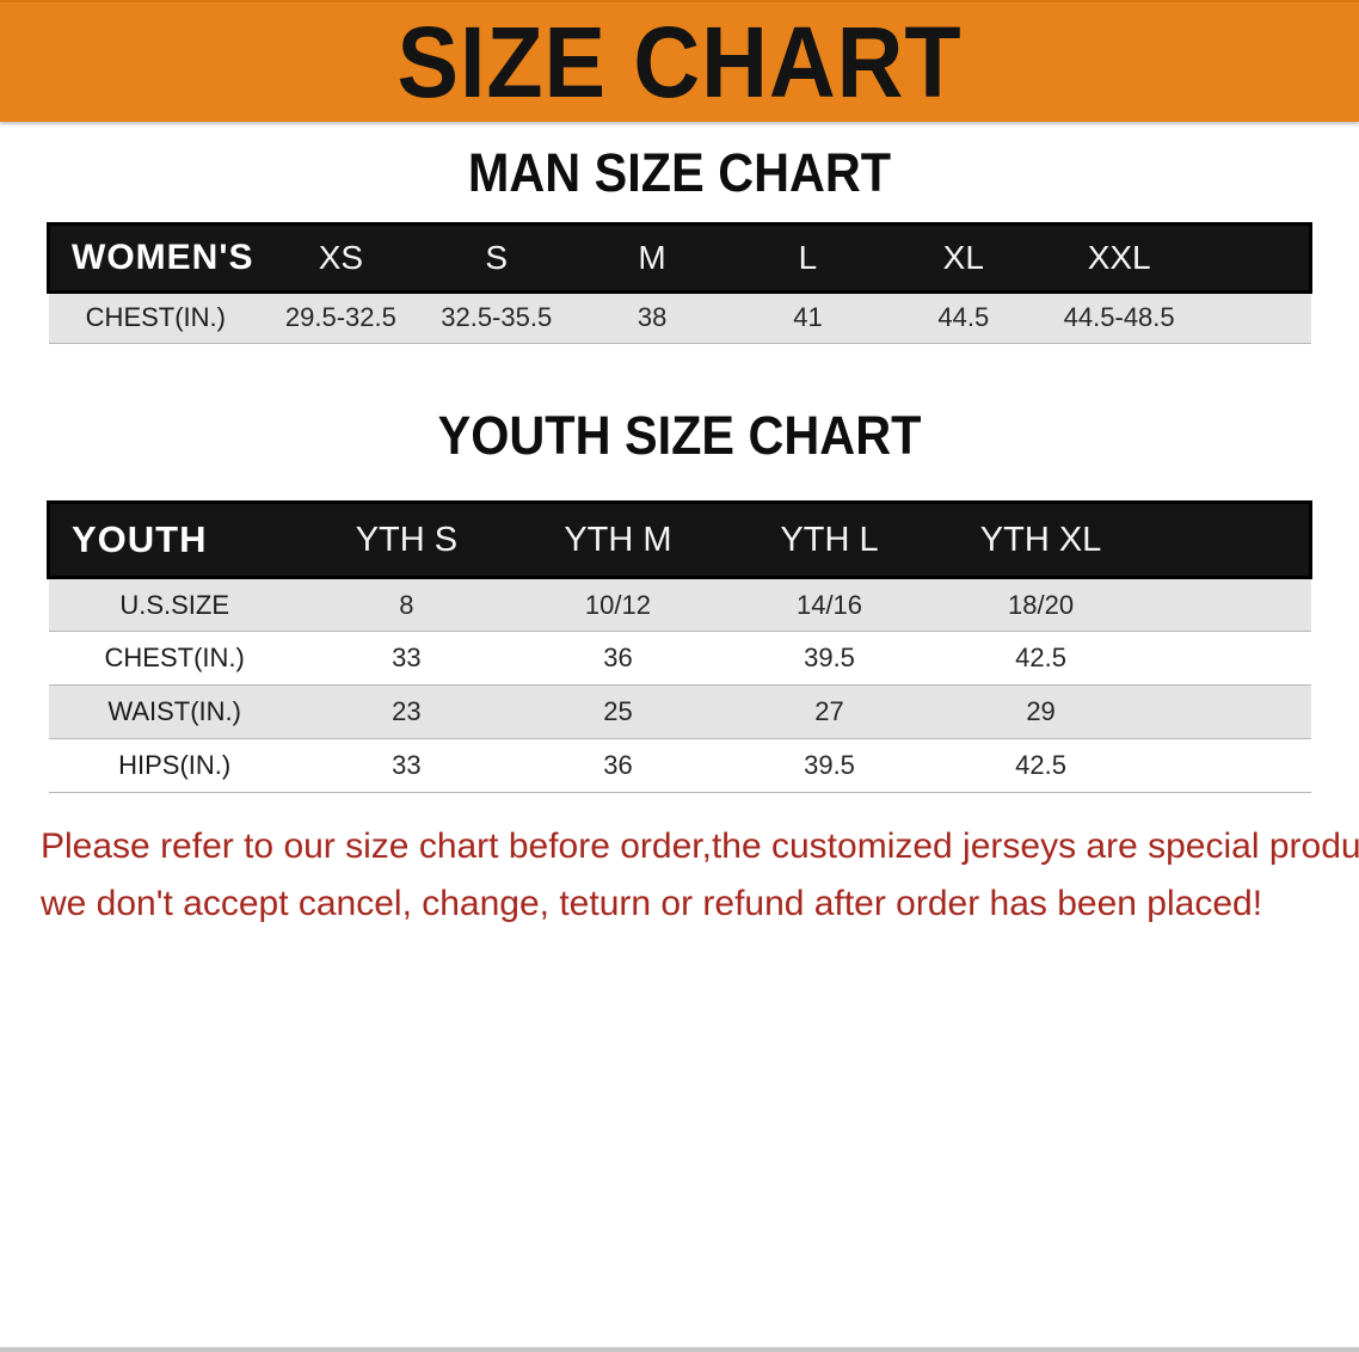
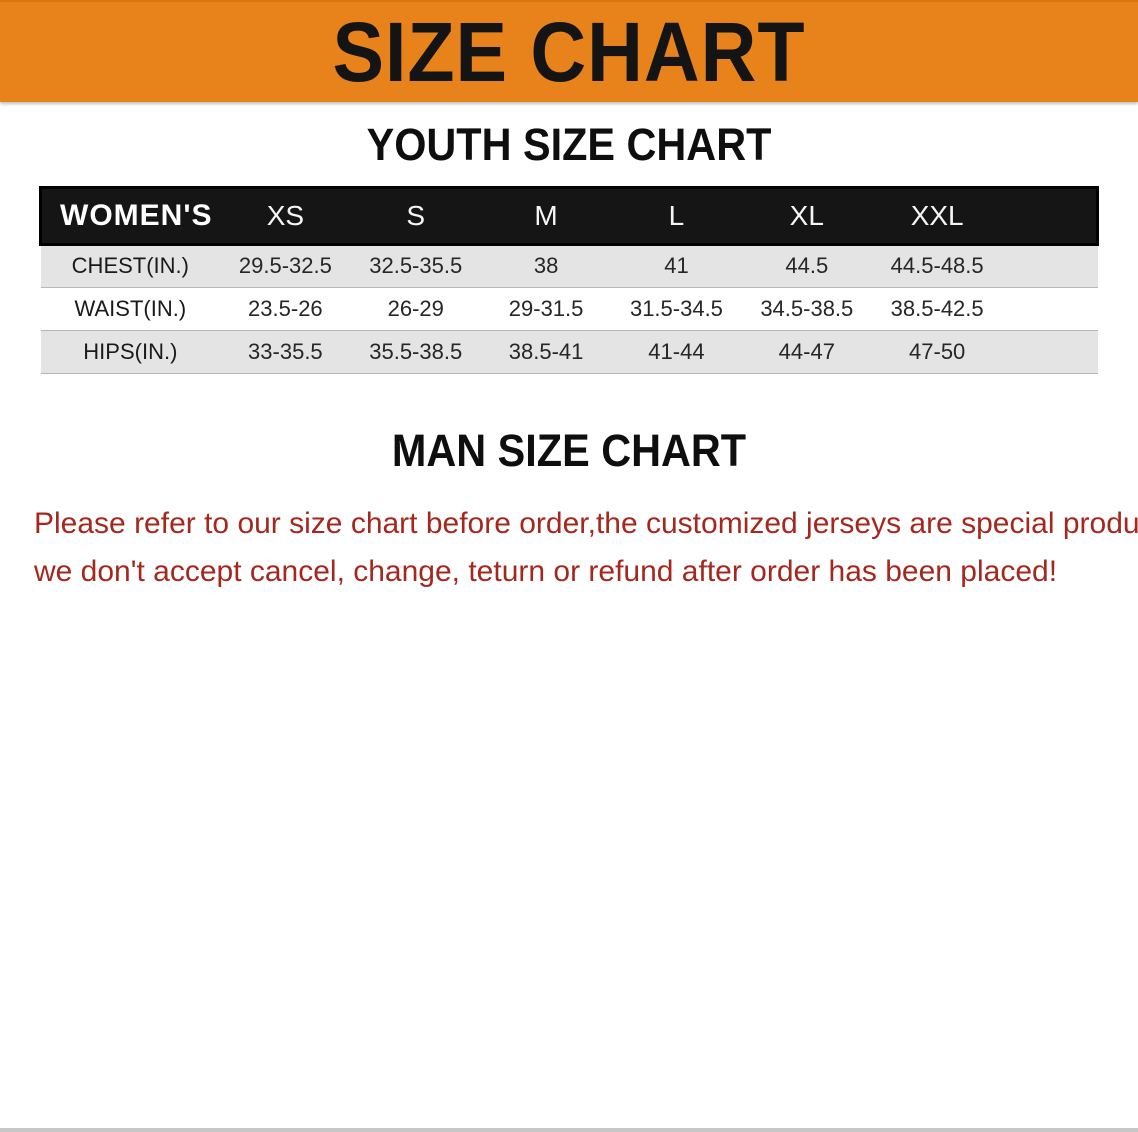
  SIZE CHART
- MAN SIZE CHART
+ YOUTH SIZE CHART
  WOMEN'S	XS	S	M	L	XL	XXL
  CHEST(IN.)	29.5-32.5	32.5-35.5	38	41	44.5	44.5-48.5
+ WAIST(IN.)	23.5-26	26-29	29-31.5	31.5-34.5	34.5-38.5	38.5-42.5
+ HIPS(IN.)	33-35.5	35.5-38.5	38.5-41	41-44	44-47	47-50
- YOUTH SIZE CHART
+ MAN SIZE CHART
- YOUTH	YTH S	YTH M	YTH L	YTH XL
- U.S.SIZE	8	10/12	14/16	18/20
- CHEST(IN.)	33	36	39.5	42.5
- WAIST(IN.)	23	25	27	29
- HIPS(IN.)	33	36	39.5	42.5
  Please refer to our size chart before order,the customized jerseys are special produ
  we don't accept cancel, change, teturn or refund after order has been placed!
